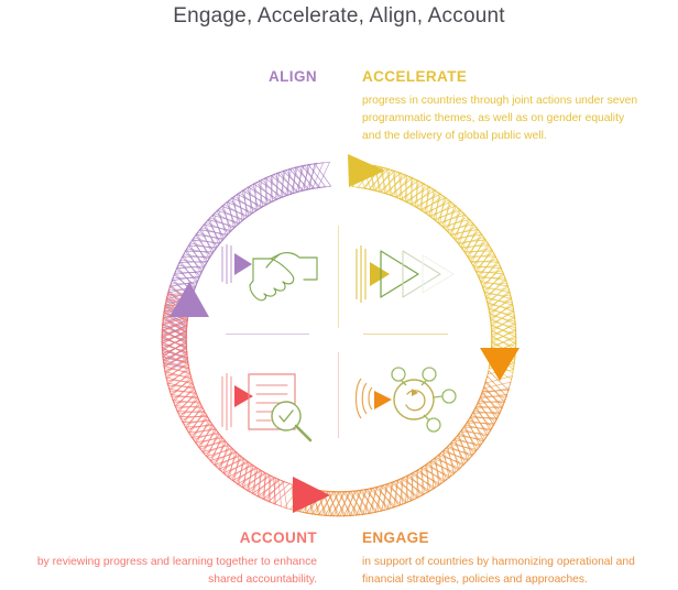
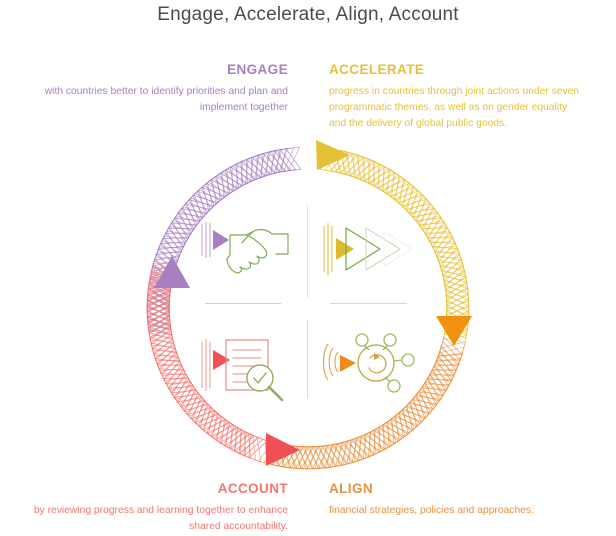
  Engage, Accelerate, Align, Account
- ALIGN
+ ENGAGE
+ with countries better to identify priorities and plan and
+ implement together
  ACCELERATE
  progress in countries through joint actions under seven
  programmatic themes, as well as on gender equality
- and the delivery of global public well.
+ and the delivery of global public goods.
  ACCOUNT
  by reviewing progress and learning together to enhance
  shared accountability.
- ENGAGE
+ ALIGN
- in support of countries by harmonizing operational and
  financial strategies, policies and approaches.
